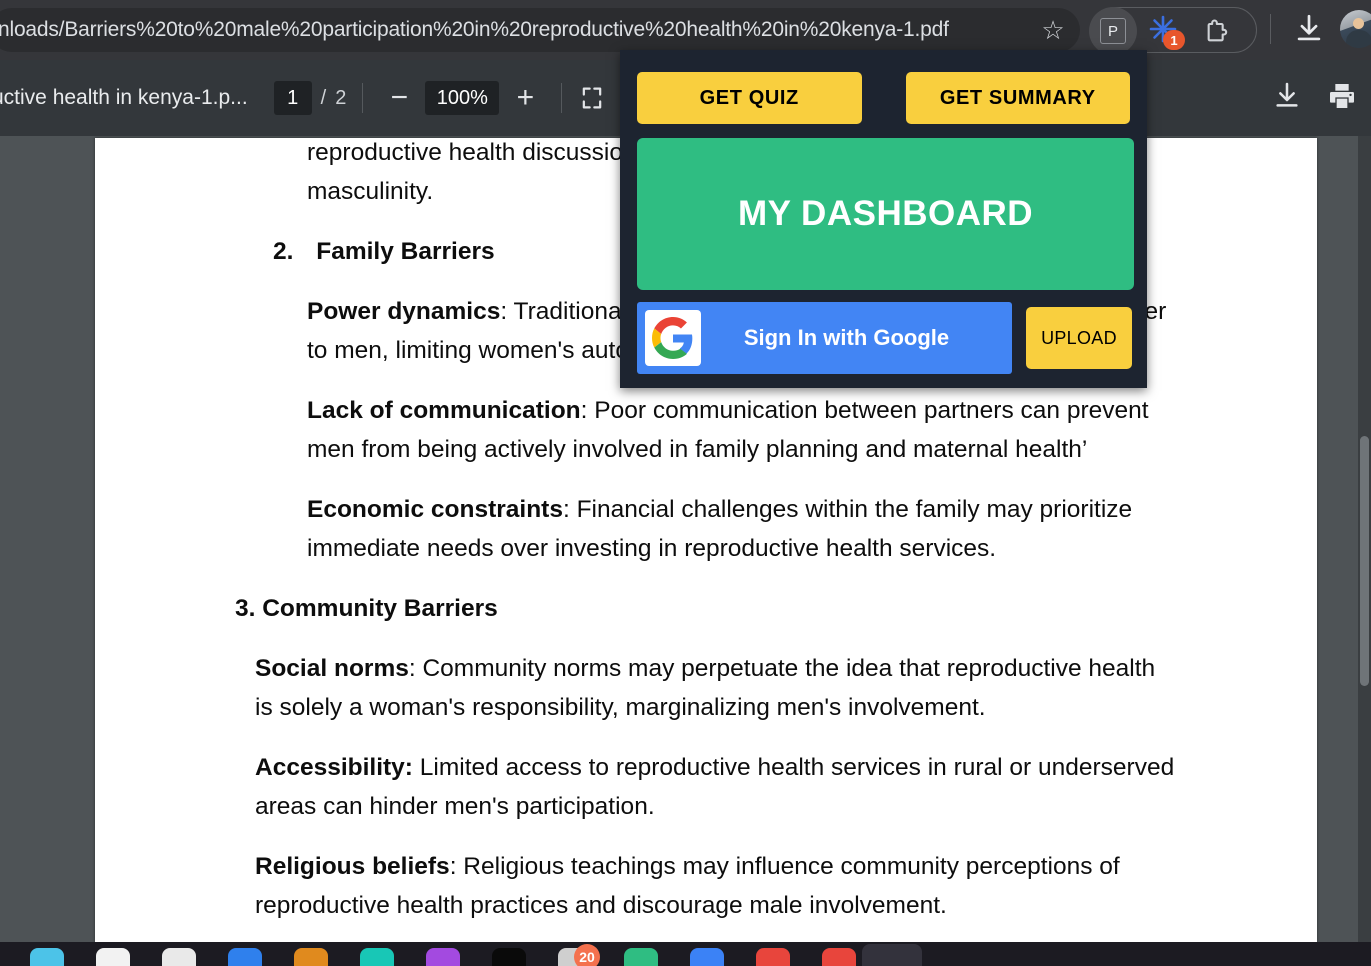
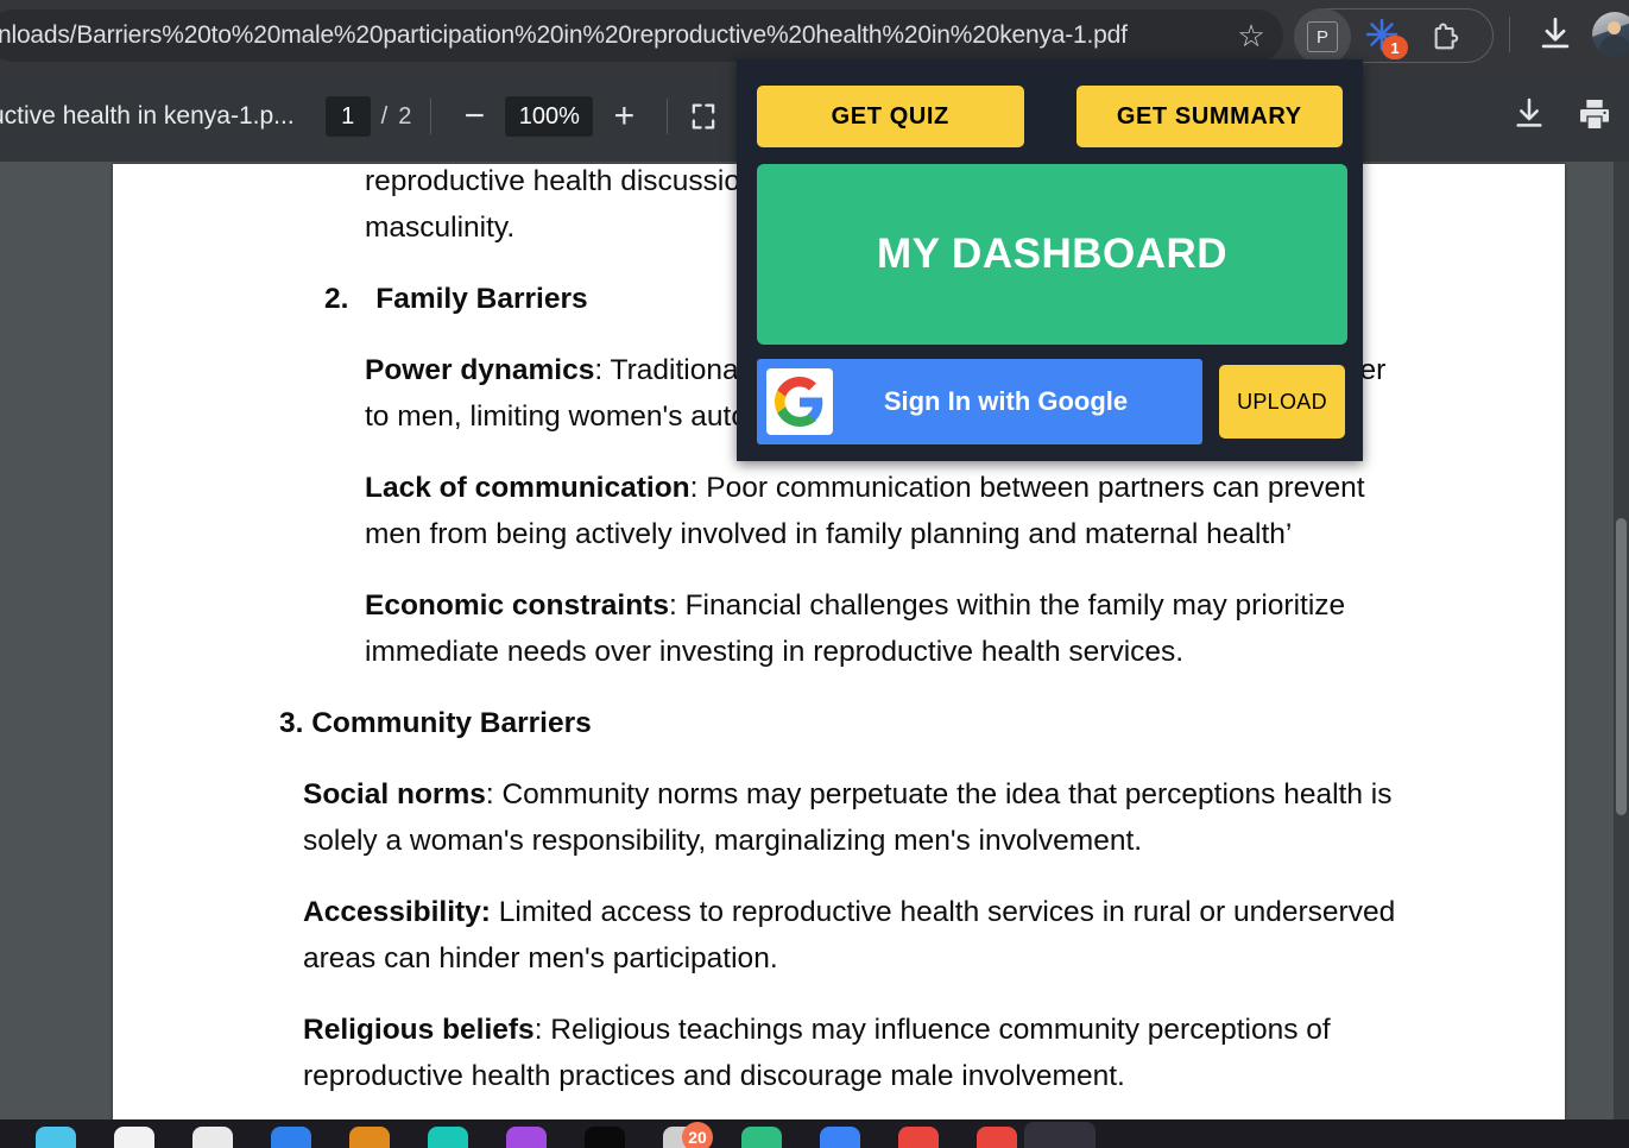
  nloads/Barriers%20to%20male%20participation%20in%20reproductive%20health%20in%20kenya-1.pdf
  ☆
  P
  1
  ctive health in kenya-1.p...
  1
  /
  2
  −
  100%
  +
  2. Family Barriers
  Lack of communication: Poor communication between partners can prevent men from being actively involved in family planning and maternal health’
  Economic constraints: Financial challenges within the family may prioritize immediate needs over investing in reproductive health services.
  3. Community Barriers
- Social norms: Community norms may perpetuate the idea that reproductive health is solely a woman's responsibility, marginalizing men's involvement.
+ Social norms: Community norms may perpetuate the idea that perceptions health is solely a woman's responsibility, marginalizing men's involvement.
  Accessibility: Limited access to reproductive health services in rural or underserved areas can hinder men's participation.
  Religious beliefs: Religious teachings may influence community perceptions of reproductive health practices and discourage male involvement.
  GET QUIZ
  GET SUMMARY
  MY DASHBOARD
  Sign In with Google
  UPLOAD
  20
